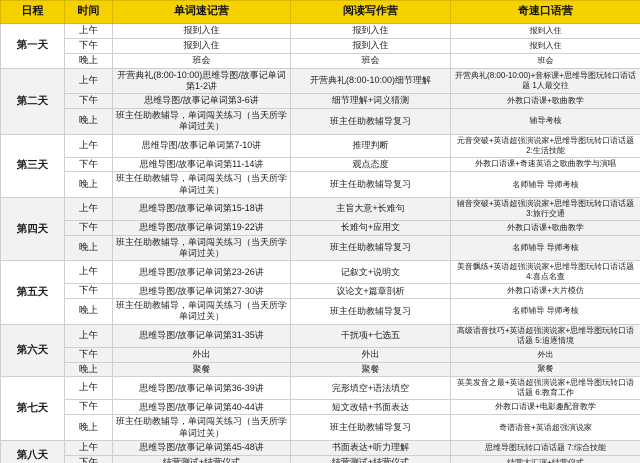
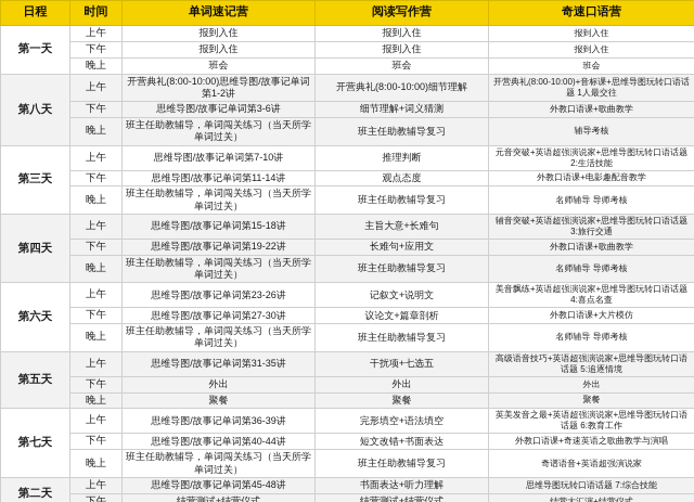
  日程	时间	单词速记营	阅读写作营	奇速口语营
  第一天	上午	报到入住	报到入住	报到入住
  下午	报到入住	报到入住	报到入住
  晚上	班会	班会	班会
- 第二天	上午	开营典礼(8:00-10:00)思维导图/故事记单词第1-2讲	开营典礼(8:00-10:00)细节理解	开营典礼(8:00-10:00)+音标课+思维导图玩转口语话题 1人最交往
+ 第八天	上午	开营典礼(8:00-10:00)思维导图/故事记单词第1-2讲	开营典礼(8:00-10:00)细节理解	开营典礼(8:00-10:00)+音标课+思维导图玩转口语话题 1人最交往
  下午	思维导图/故事记单词第3-6讲	细节理解+词义猜测	外教口语课+歌曲教学
  晚上	班主任助教辅导，单词闯关练习（当天所学单词过关）	班主任助教辅导复习	辅导考核
  第三天	上午	思维导图/故事记单词第7-10讲	推理判断	元音突破+英语超强演说家+思维导图玩转口语话题 2:生活技能
- 下午	思维导图/故事记单词第11-14讲	观点态度	外教口语课+奇速英语之歌曲教学与演唱
+ 下午	思维导图/故事记单词第11-14讲	观点态度	外教口语课+电影趣配音教学
  晚上	班主任助教辅导，单词闯关练习（当天所学单词过关）	班主任助教辅导复习	名师辅导 导师考核
  第四天	上午	思维导图/故事记单词第15-18讲	主旨大意+长难句	辅音突破+英语超强演说家+思维导图玩转口语话题 3:旅行交通
  下午	思维导图/故事记单词第19-22讲	长难句+应用文	外教口语课+歌曲教学
  晚上	班主任助教辅导，单词闯关练习（当天所学单词过关）	班主任助教辅导复习	名师辅导 导师考核
- 第五天	上午	思维导图/故事记单词第23-26讲	记叙文+说明文	美音飘练+英语超强演说家+思维导图玩转口语话题 4:喜点名查
+ 第六天	上午	思维导图/故事记单词第23-26讲	记叙文+说明文	美音飘练+英语超强演说家+思维导图玩转口语话题 4:喜点名查
  下午	思维导图/故事记单词第27-30讲	议论文+篇章剖析	外教口语课+大片模仿
  晚上	班主任助教辅导，单词闯关练习（当天所学单词过关）	班主任助教辅导复习	名师辅导 导师考核
- 第六天	上午	思维导图/故事记单词第31-35讲	干扰项+七选五	高级语音技巧+英语超强演说家+思维导图玩转口语话题 5:追逐情境
+ 第五天	上午	思维导图/故事记单词第31-35讲	干扰项+七选五	高级语音技巧+英语超强演说家+思维导图玩转口语话题 5:追逐情境
  下午	外出	外出	外出
  晚上	聚餐	聚餐	聚餐
  第七天	上午	思维导图/故事记单词第36-39讲	完形填空+语法填空	英美发音之最+英语超强演说家+思维导图玩转口语话题 6:教育工作
- 下午	思维导图/故事记单词第40-44讲	短文改错+书面表达	外教口语课+电影趣配音教学
+ 下午	思维导图/故事记单词第40-44讲	短文改错+书面表达	外教口语课+奇速英语之歌曲教学与演唱
  晚上	班主任助教辅导，单词闯关练习（当天所学单词过关）	班主任助教辅导复习	奇谱语音+英语超强演说家
- 第八天	上午	思维导图/故事记单词第45-48讲	书面表达+听力理解	思维导图玩转口语话题 7:综合技能
+ 第二天	上午	思维导图/故事记单词第45-48讲	书面表达+听力理解	思维导图玩转口语话题 7:综合技能
  下午	结营测试+结营仪式	结营测试+结营仪式	结营大汇演+结营仪式
